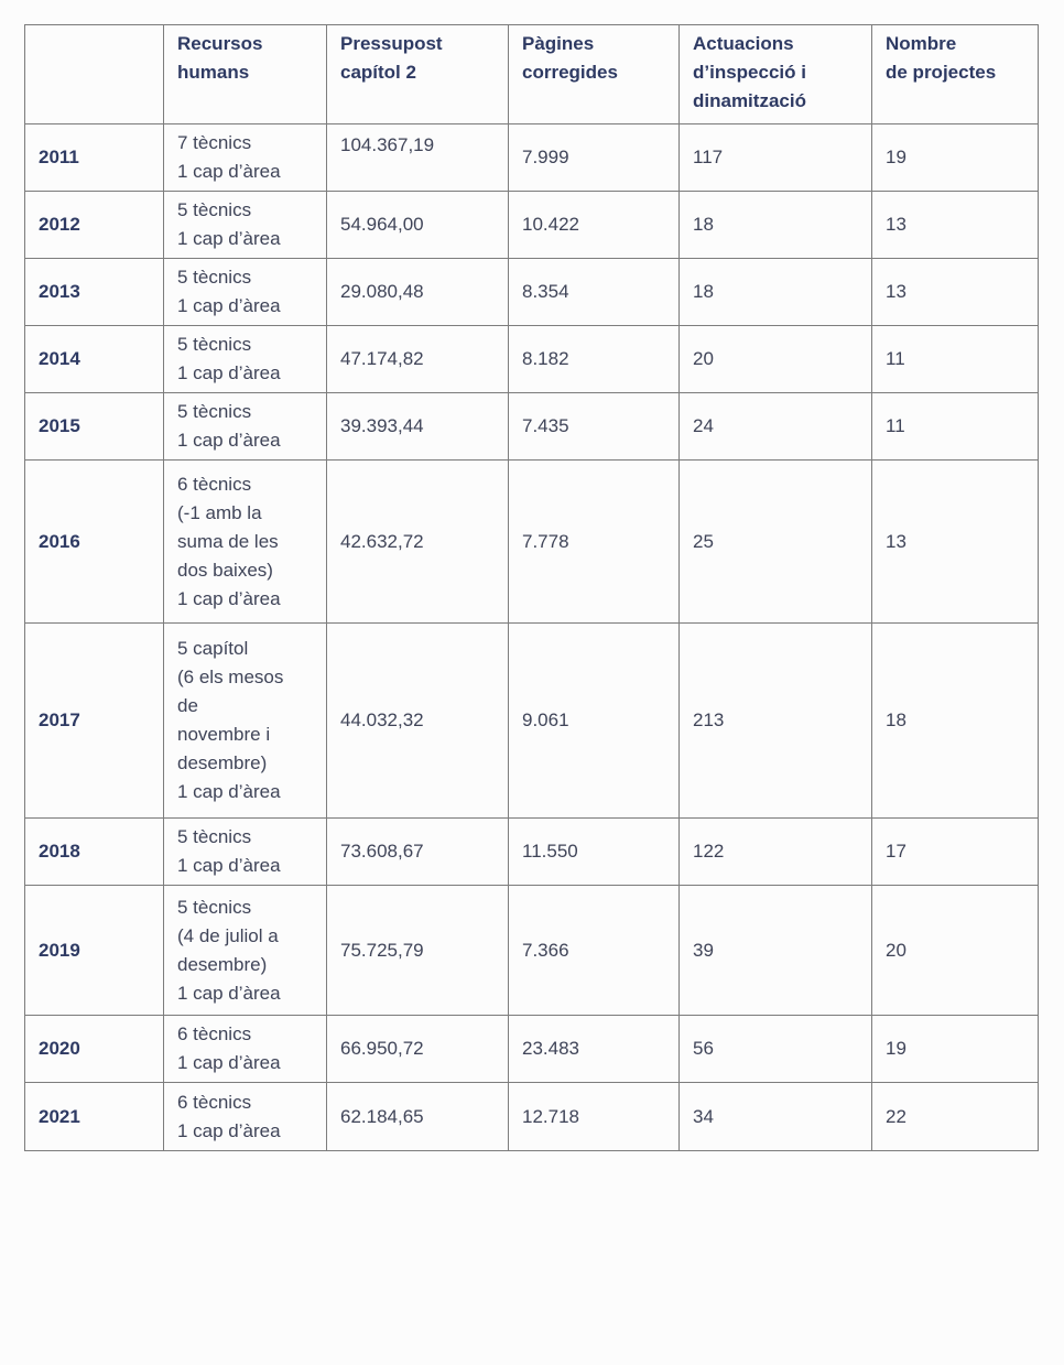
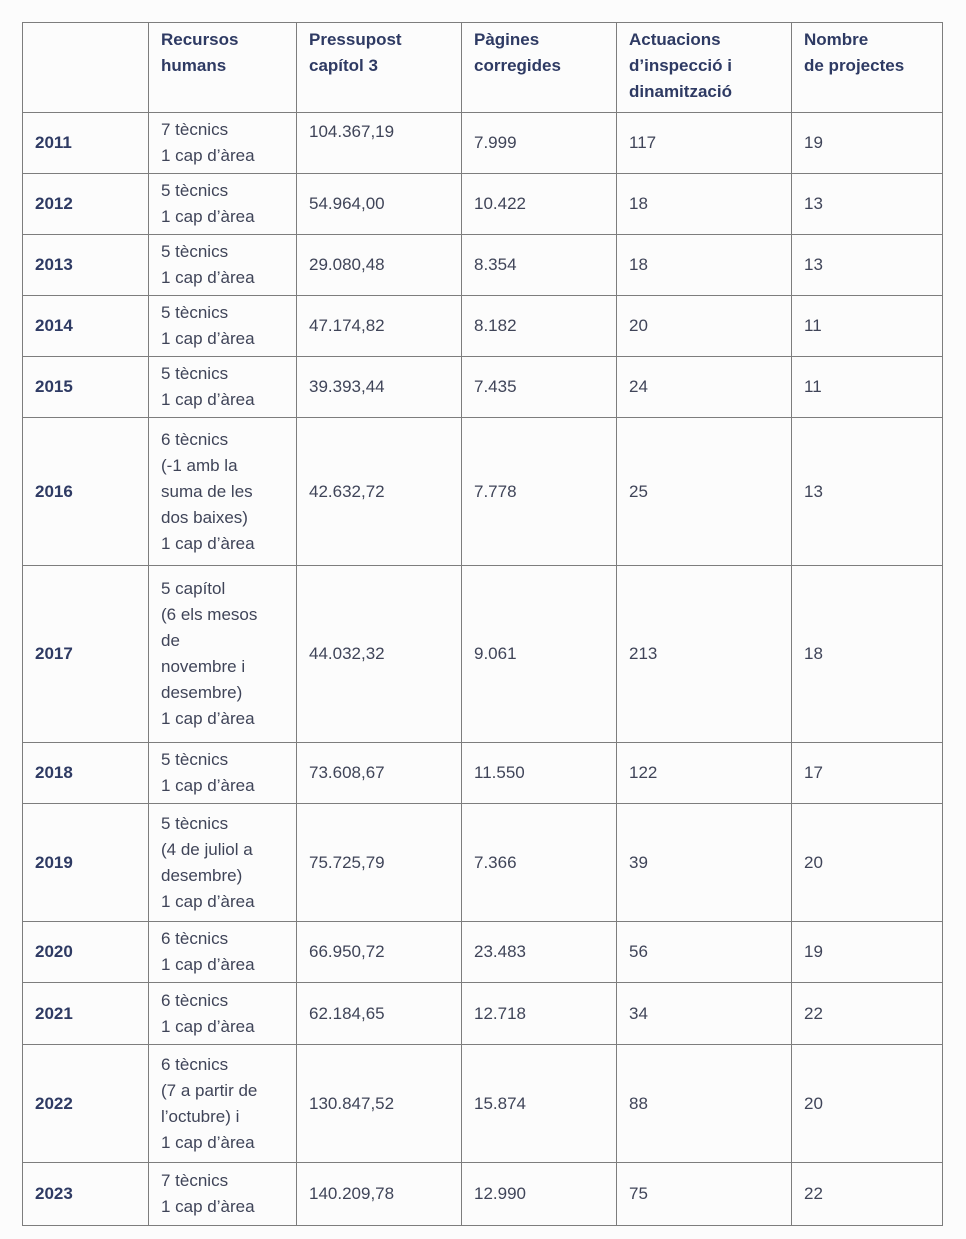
- 	Recursos humans	Pressupost capítol 2	Pàgines corregides	Actuacions d’inspecció i dinamització	Nombre de projectes
+ 	Recursos humans	Pressupost capítol 3	Pàgines corregides	Actuacions d’inspecció i dinamització	Nombre de projectes
  2011	7 tècnics 1 cap d’àrea	104.367,19	7.999	117	19
  2012	5 tècnics 1 cap d’àrea	54.964,00	10.422	18	13
  2013	5 tècnics 1 cap d’àrea	29.080,48	8.354	18	13
  2014	5 tècnics 1 cap d’àrea	47.174,82	8.182	20	11
  2015	5 tècnics 1 cap d’àrea	39.393,44	7.435	24	11
  2016	6 tècnics (-1 amb la suma de les dos baixes) 1 cap d’àrea	42.632,72	7.778	25	13
  2017	5 capítol (6 els mesos de novembre i desembre) 1 cap d’àrea	44.032,32	9.061	213	18
  2018	5 tècnics 1 cap d’àrea	73.608,67	11.550	122	17
  2019	5 tècnics (4 de juliol a desembre) 1 cap d’àrea	75.725,79	7.366	39	20
  2020	6 tècnics 1 cap d’àrea	66.950,72	23.483	56	19
  2021	6 tècnics 1 cap d’àrea	62.184,65	12.718	34	22
+ 2022	6 tècnics (7 a partir de l’octubre) i 1 cap d’àrea	130.847,52	15.874	88	20
+ 2023	7 tècnics 1 cap d’àrea	140.209,78	12.990	75	22
